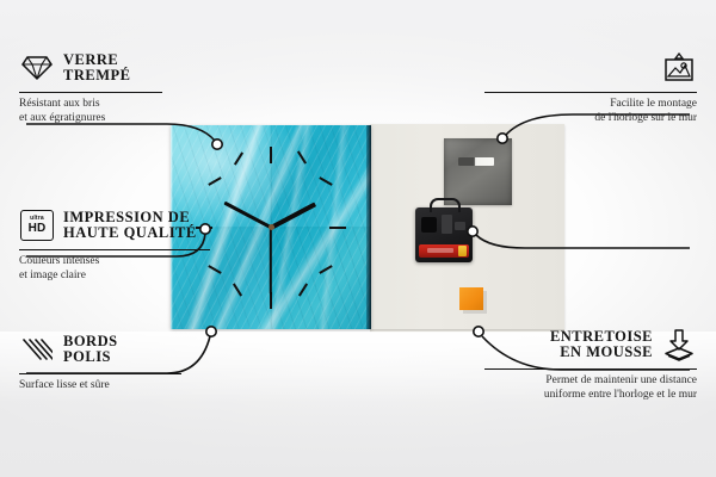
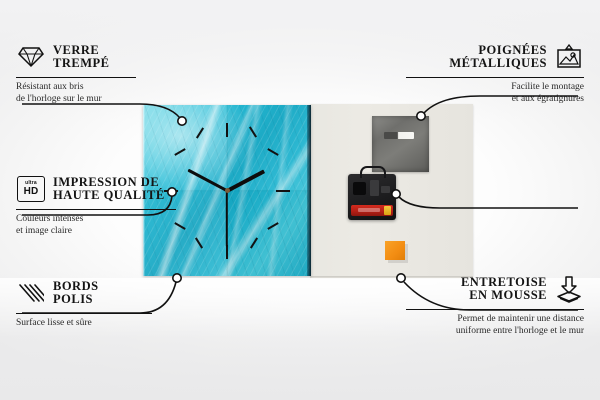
  VERRE
  TREMPÉ
  Résistant aux bris
- et aux égratignures
+ de l'horloge sur le mur
  HD
  IMPRESSION DE
  HAUTE QUALITÉ
  Couleurs intenses
  et image claire
  BORDS
  POLIS
  Surface lisse et sûre
+ POIGNÉES
+ MÉTALLIQUES
  Facilite le montage
- de l'horloge sur le mur
+ et aux égratignures
  ENTRETOISE
  EN MOUSSE
  Permet de maintenir une distance
  uniforme entre l'horloge et le mur
